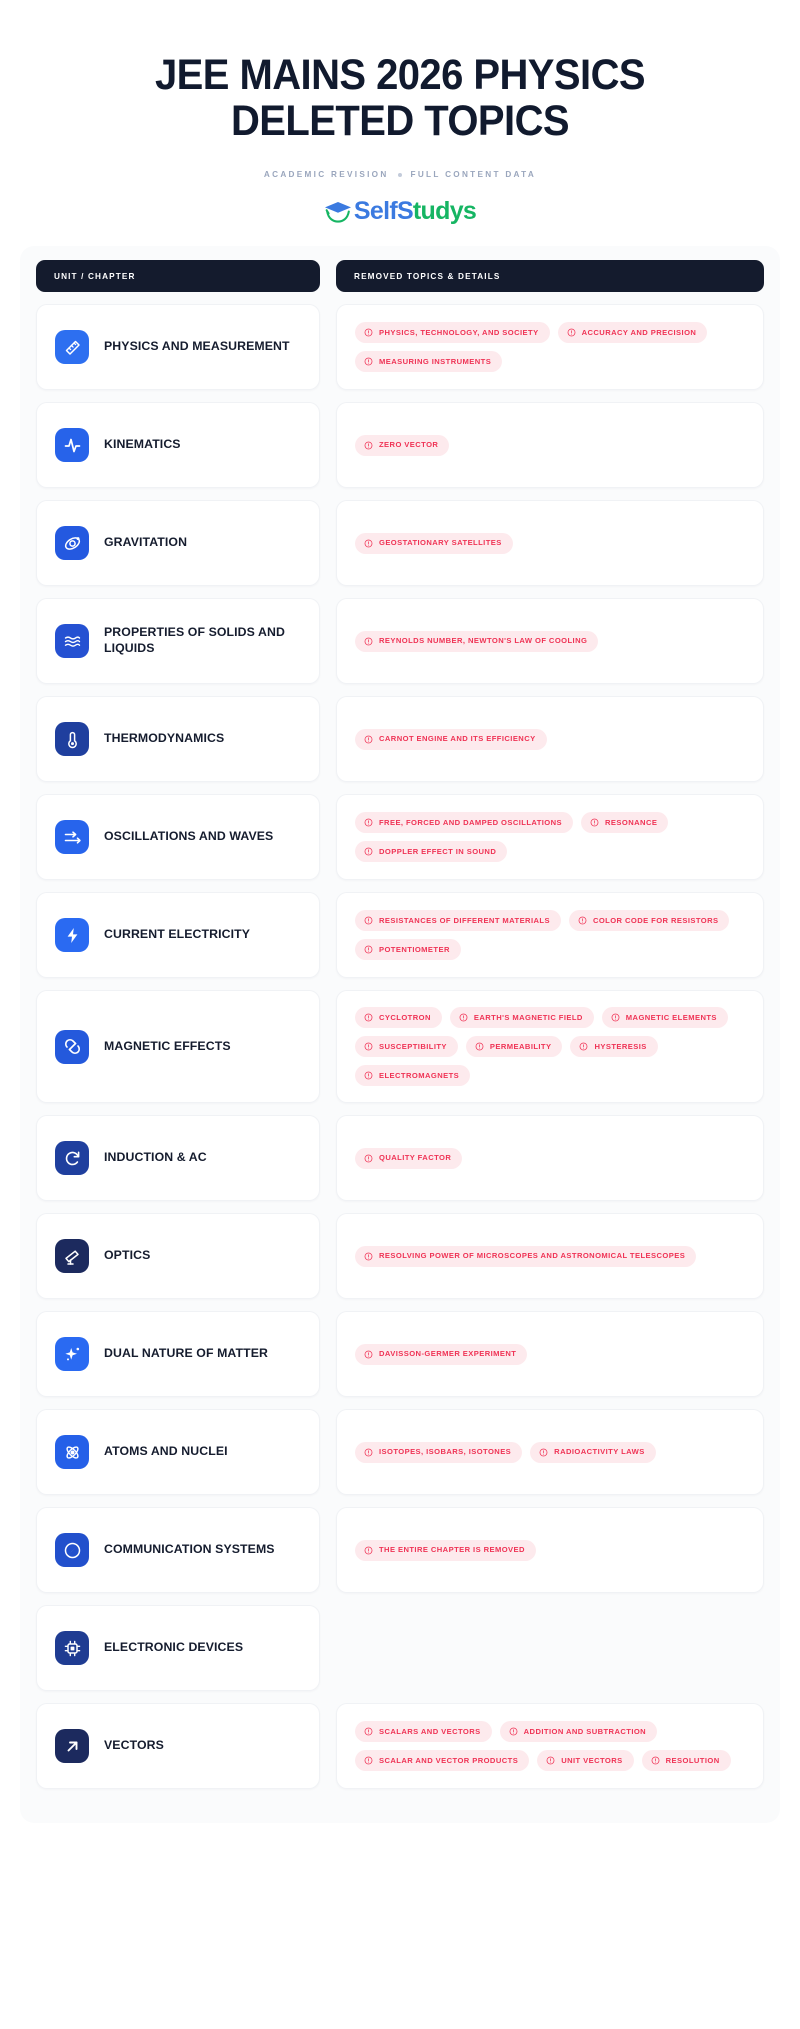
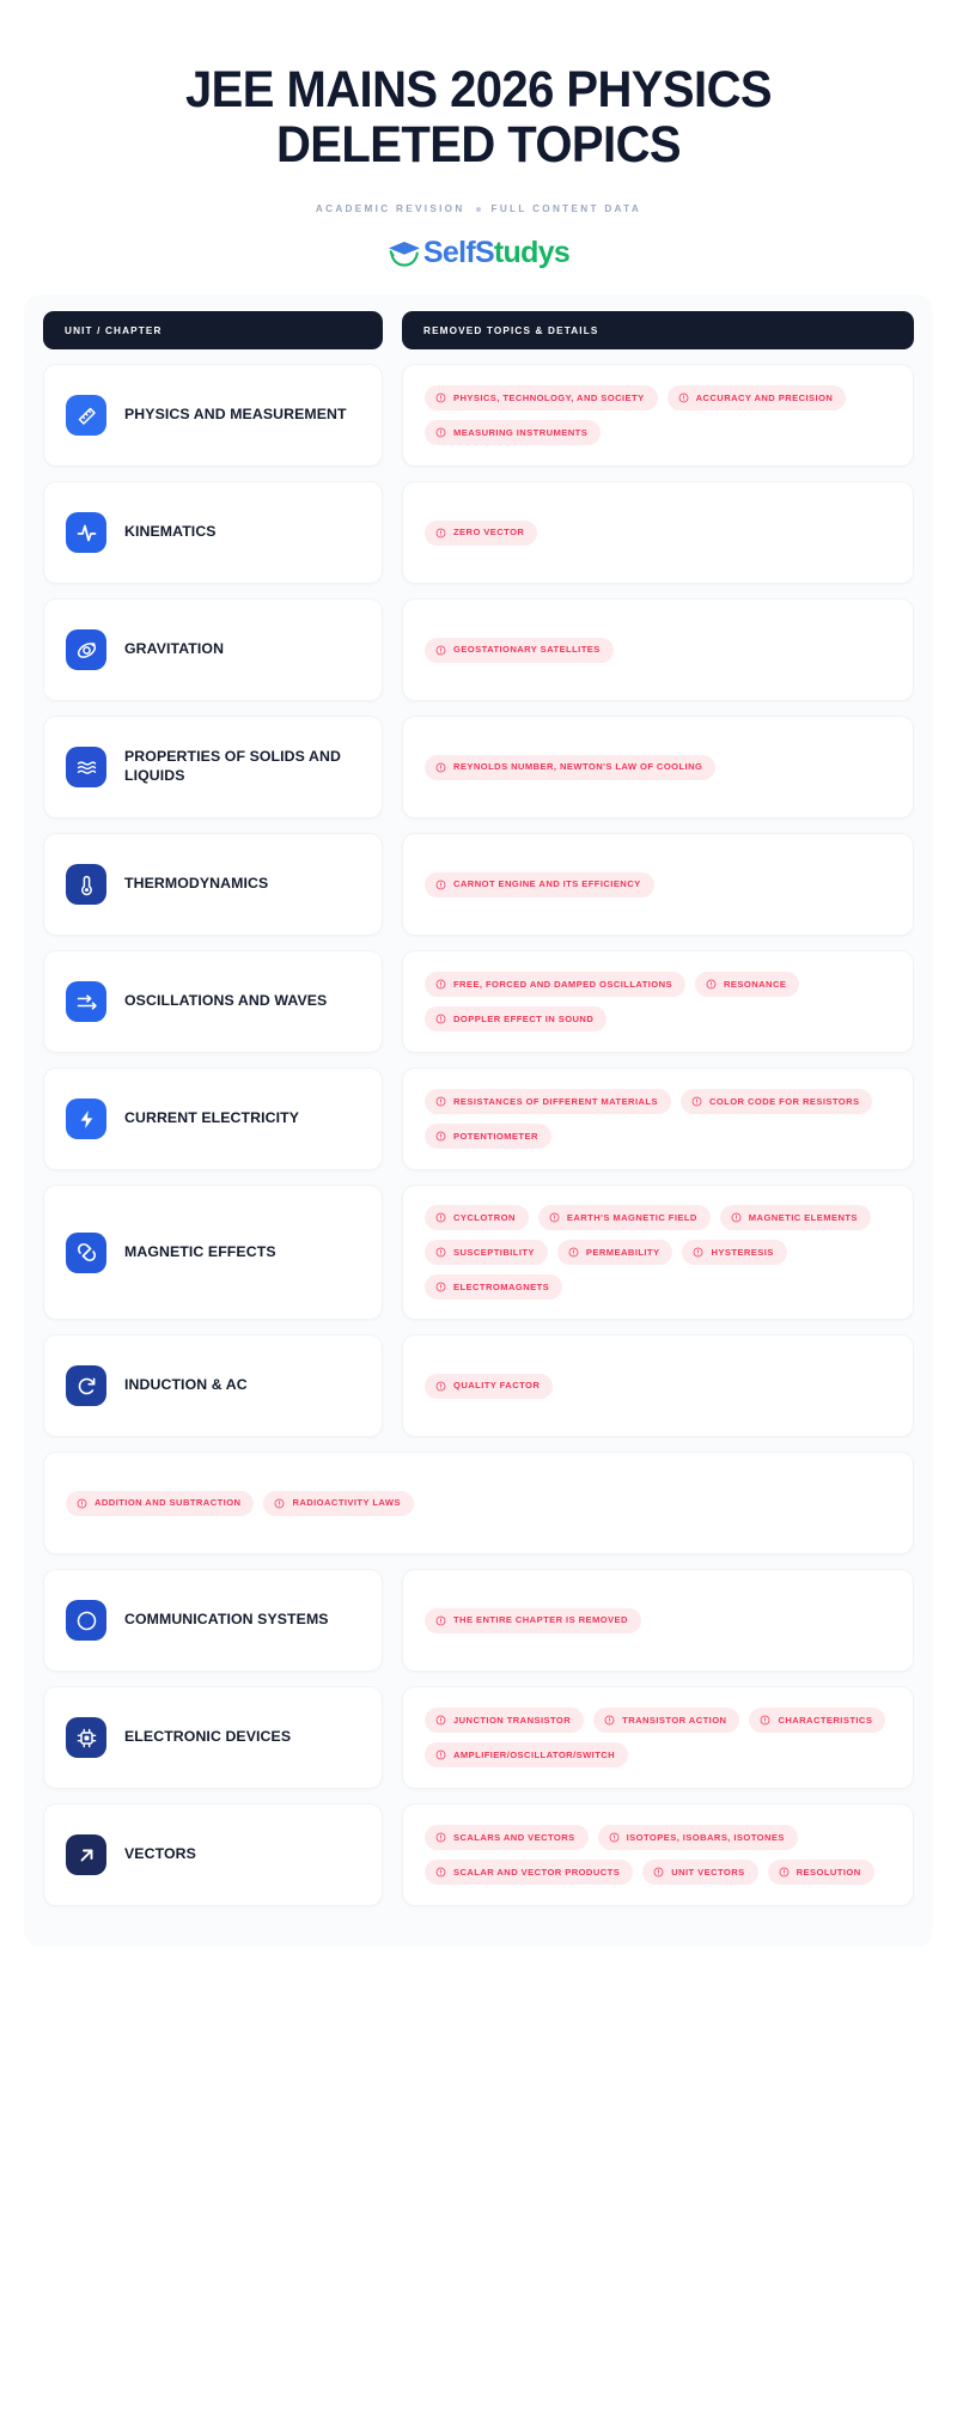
  JEE MAINS 2026 PHYSICS
  DELETED TOPICS
  ACADEMIC REVISION
  FULL CONTENT DATA
  SelfStudys
  UNIT / CHAPTER
  REMOVED TOPICS & DETAILS
  PHYSICS AND MEASUREMENT
  PHYSICS, TECHNOLOGY, AND SOCIETY
  ACCURACY AND PRECISION
  MEASURING INSTRUMENTS
  KINEMATICS
  ZERO VECTOR
  GRAVITATION
  GEOSTATIONARY SATELLITES
  PROPERTIES OF SOLIDS AND LIQUIDS
  REYNOLDS NUMBER, NEWTON'S LAW OF COOLING
  THERMODYNAMICS
  CARNOT ENGINE AND ITS EFFICIENCY
  OSCILLATIONS AND WAVES
  FREE, FORCED AND DAMPED OSCILLATIONS
  RESONANCE
  DOPPLER EFFECT IN SOUND
  CURRENT ELECTRICITY
  RESISTANCES OF DIFFERENT MATERIALS
  COLOR CODE FOR RESISTORS
  POTENTIOMETER
  MAGNETIC EFFECTS
  CYCLOTRON
  EARTH'S MAGNETIC FIELD
  MAGNETIC ELEMENTS
  SUSCEPTIBILITY
  PERMEABILITY
  HYSTERESIS
  ELECTROMAGNETS
  INDUCTION & AC
  QUALITY FACTOR
- OPTICS
- RESOLVING POWER OF MICROSCOPES AND ASTRONOMICAL TELESCOPES
- DUAL NATURE OF MATTER
- DAVISSON-GERMER EXPERIMENT
- ATOMS AND NUCLEI
- ISOTOPES, ISOBARS, ISOTONES
+ ADDITION AND SUBTRACTION
  RADIOACTIVITY LAWS
  COMMUNICATION SYSTEMS
  THE ENTIRE CHAPTER IS REMOVED
  ELECTRONIC DEVICES
+ JUNCTION TRANSISTOR
+ TRANSISTOR ACTION
+ CHARACTERISTICS
+ AMPLIFIER/OSCILLATOR/SWITCH
  VECTORS
  SCALARS AND VECTORS
- ADDITION AND SUBTRACTION
+ ISOTOPES, ISOBARS, ISOTONES
  SCALAR AND VECTOR PRODUCTS
  UNIT VECTORS
  RESOLUTION
